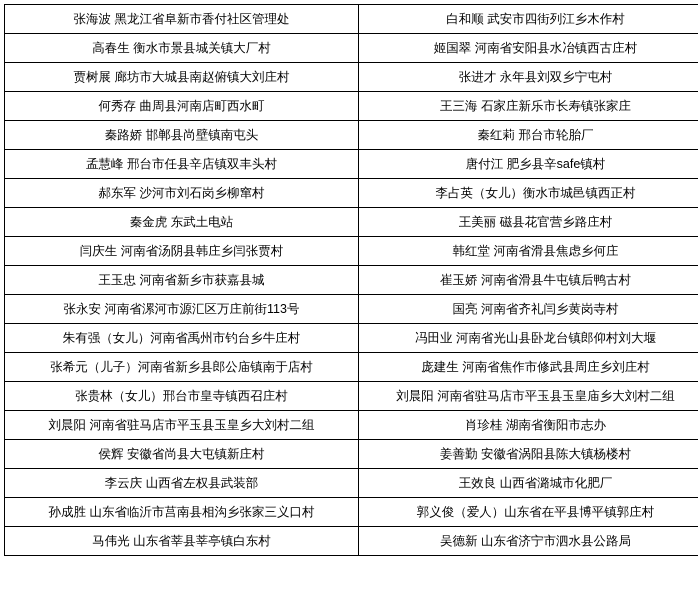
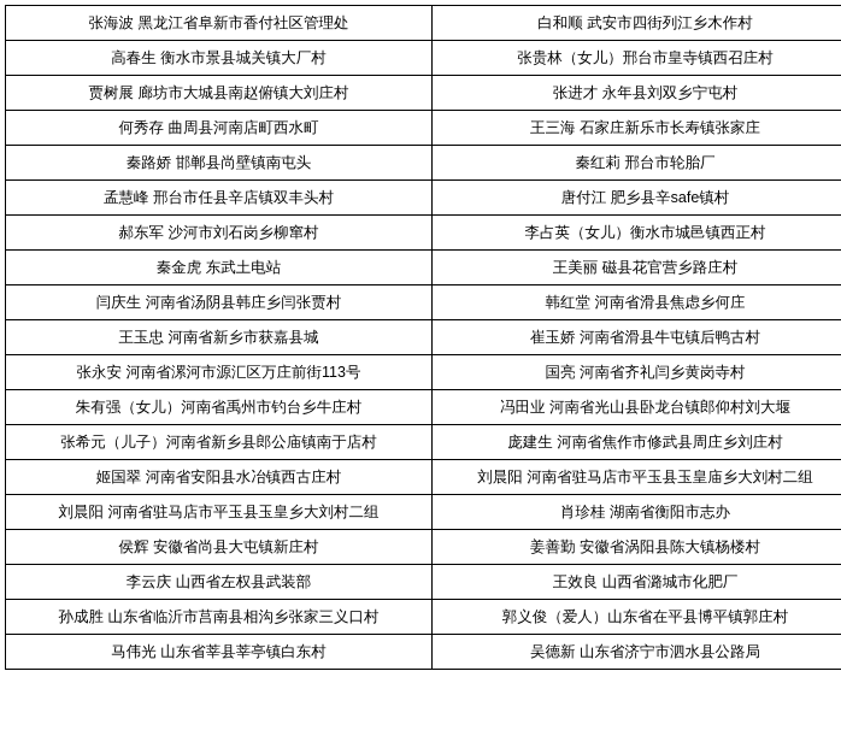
  张海波 黑龙江省阜新市香付社区管理处	白和顺 武安市四街列江乡木作村
- 高春生 衡水市景县城关镇大厂村	姬国翠 河南省安阳县水冶镇西古庄村
+ 高春生 衡水市景县城关镇大厂村	张贵林（女儿）邢台市皇寺镇西召庄村
  贾树展 廊坊市大城县南赵俯镇大刘庄村	张进才 永年县刘双乡宁屯村
  何秀存 曲周县河南店町西水町	王三海 石家庄新乐市长寿镇张家庄
  秦路娇 邯郸县尚壁镇南屯头	秦红莉 邢台市轮胎厂
  孟慧峰 邢台市任县辛店镇双丰头村	唐付江 肥乡县辛safe镇村
  郝东军 沙河市刘石岗乡柳窜村	李占英（女儿）衡水市城邑镇西正村
  秦金虎 东武土电站	王美丽 磁县花官营乡路庄村
  闫庆生 河南省汤阴县韩庄乡闫张贾村	韩红堂 河南省滑县焦虑乡何庄
  王玉忠 河南省新乡市获嘉县城	崔玉娇 河南省滑县牛屯镇后鸭古村
  张永安 河南省漯河市源汇区万庄前街113号	国亮 河南省齐礼闫乡黄岗寺村
  朱有强（女儿）河南省禹州市钓台乡牛庄村	冯田业 河南省光山县卧龙台镇郎仰村刘大堰
  张希元（儿子）河南省新乡县郎公庙镇南于店村	庞建生 河南省焦作市修武县周庄乡刘庄村
- 张贵林（女儿）邢台市皇寺镇西召庄村	刘晨阳 河南省驻马店市平玉县玉皇庙乡大刘村二组
+ 姬国翠 河南省安阳县水冶镇西古庄村	刘晨阳 河南省驻马店市平玉县玉皇庙乡大刘村二组
  刘晨阳 河南省驻马店市平玉县玉皇乡大刘村二组	肖珍桂 湖南省衡阳市志办
  侯辉 安徽省尚县大屯镇新庄村	姜善勤 安徽省涡阳县陈大镇杨楼村
  李云庆 山西省左权县武装部	王效良 山西省潞城市化肥厂
  孙成胜 山东省临沂市莒南县相沟乡张家三义口村	郭义俊（爱人）山东省在平县博平镇郭庄村
  马伟光 山东省莘县莘亭镇白东村	吴德新 山东省济宁市泗水县公路局
